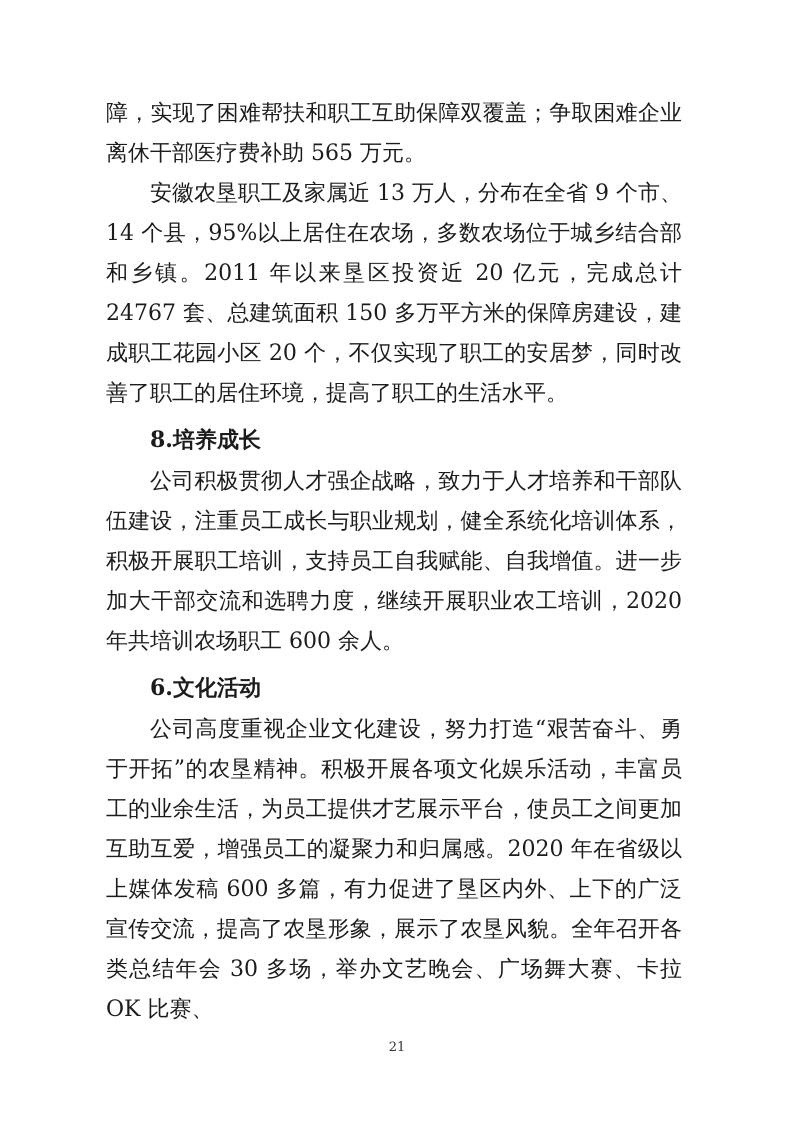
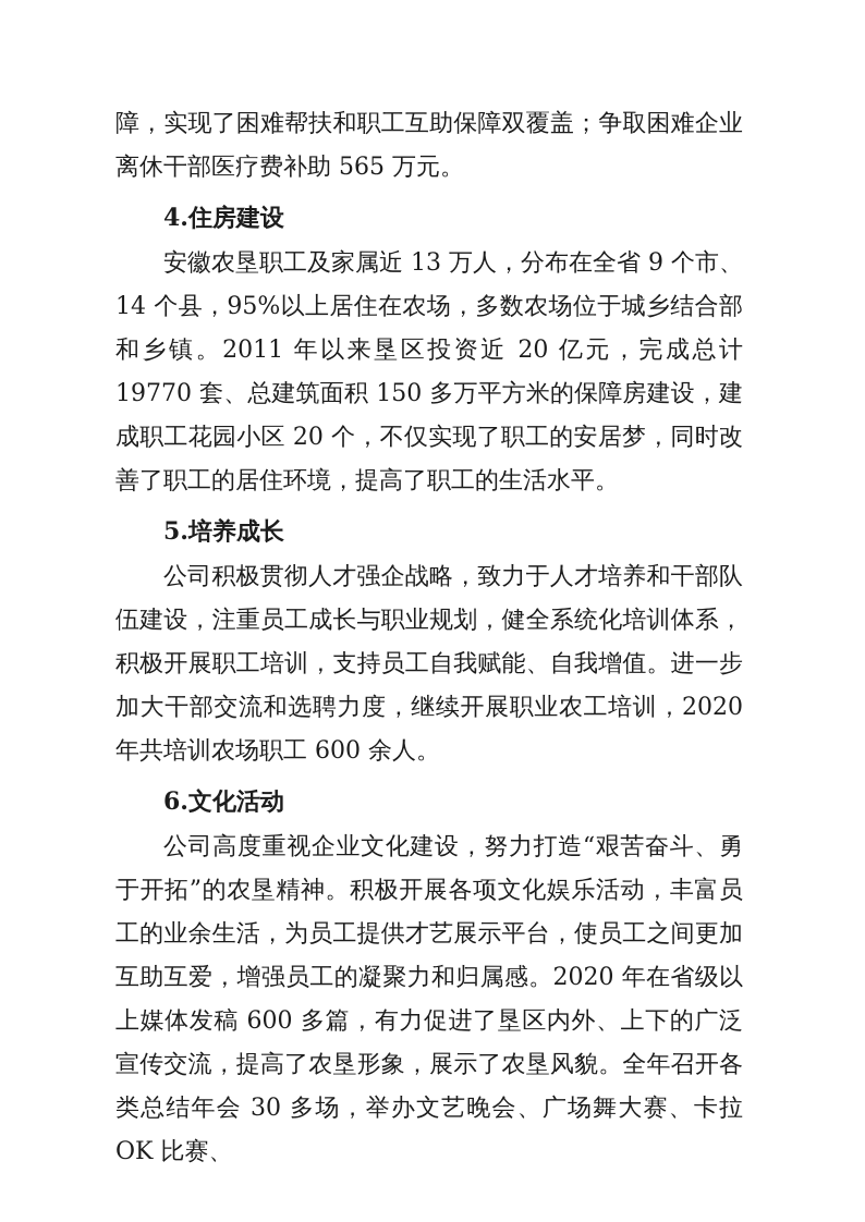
  障，实现了困难帮扶和职工互助保障双覆盖；争取困难企业离休干部医疗费补助 565 万元。
+ 4.住房建设
- 安徽农垦职工及家属近 13 万人，分布在全省 9 个市、14 个县，95%以上居住在农场，多数农场位于城乡结合部和乡镇。2011 年以来垦区投资近 20 亿元，完成总计 24767 套、总建筑面积 150 多万平方米的保障房建设，建成职工花园小区 20 个，不仅实现了职工的安居梦，同时改善了职工的居住环境，提高了职工的生活水平。
+ 安徽农垦职工及家属近 13 万人，分布在全省 9 个市、14 个县，95%以上居住在农场，多数农场位于城乡结合部和乡镇。2011 年以来垦区投资近 20 亿元，完成总计 19770 套、总建筑面积 150 多万平方米的保障房建设，建成职工花园小区 20 个，不仅实现了职工的安居梦，同时改善了职工的居住环境，提高了职工的生活水平。
- 8.培养成长
+ 5.培养成长
  公司积极贯彻人才强企战略，致力于人才培养和干部队伍建设，注重员工成长与职业规划，健全系统化培训体系，积极开展职工培训，支持员工自我赋能、自我增值。进一步加大干部交流和选聘力度，继续开展职业农工培训，2020 年共培训农场职工 600 余人。
  6.文化活动
  公司高度重视企业文化建设，努力打造“艰苦奋斗、勇于开拓”的农垦精神。积极开展各项文化娱乐活动，丰富员工的业余生活，为员工提供才艺展示平台，使员工之间更加互助互爱，增强员工的凝聚力和归属感。2020 年在省级以上媒体发稿 600 多篇，有力促进了垦区内外、上下的广泛宣传交流，提高了农垦形象，展示了农垦风貌。全年召开各类总结年会 30 多场，举办文艺晚会、广场舞大赛、卡拉 OK 比赛、
- 21
